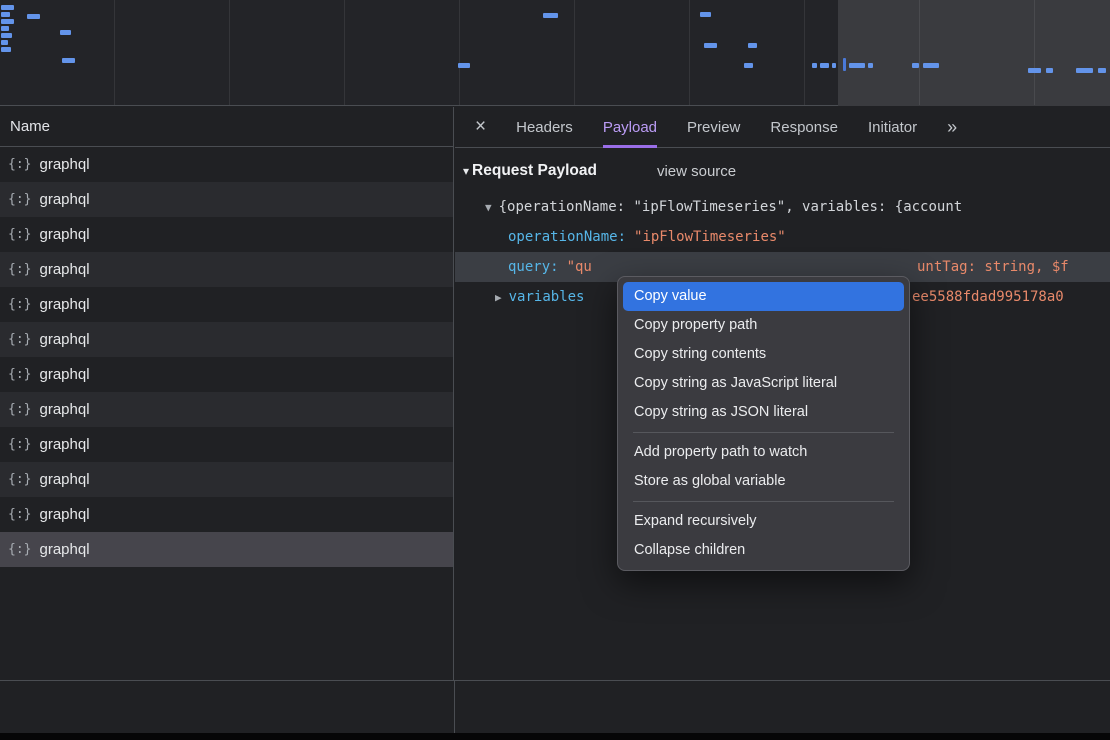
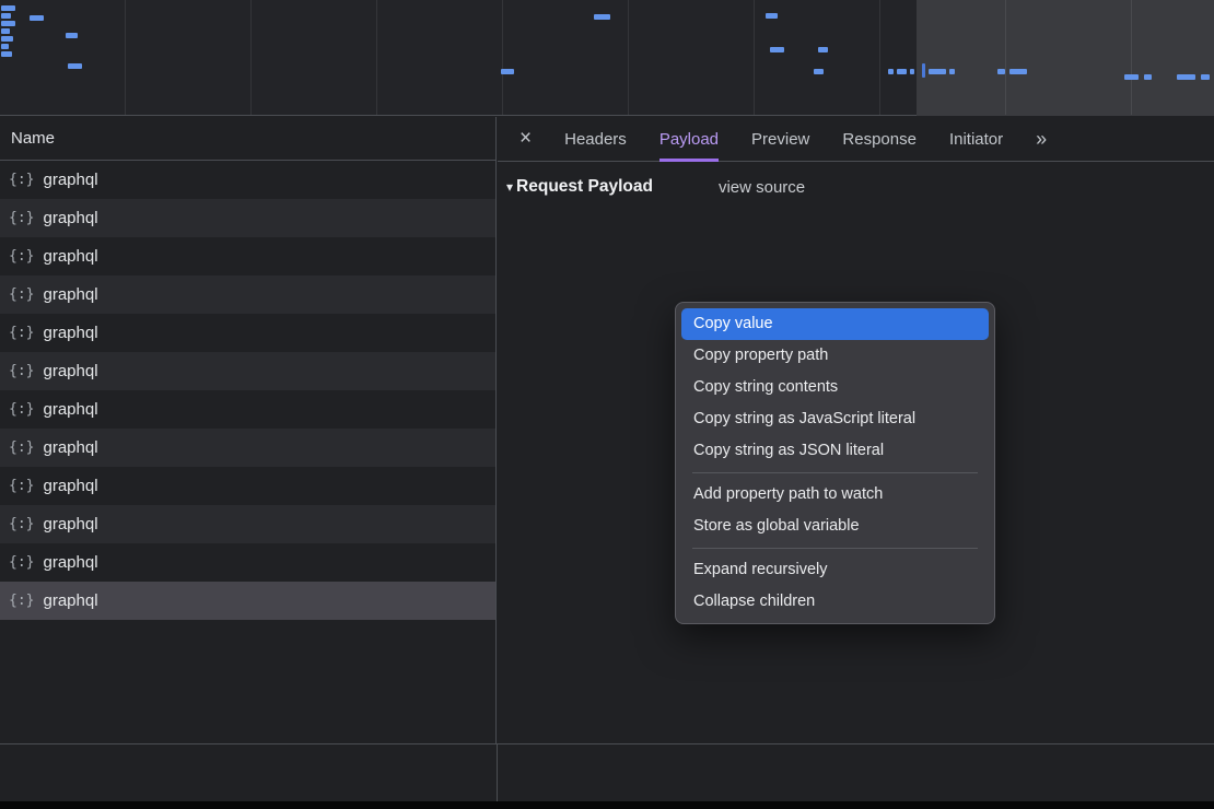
  Name
  {:}
  graphql
  {:}
  graphql
  {:}
  graphql
  {:}
  graphql
  {:}
  graphql
  {:}
  graphql
  {:}
  graphql
  {:}
  graphql
  {:}
  graphql
  {:}
  graphql
  {:}
  graphql
  {:}
  graphql
  ×
  Headers
  Payload
  Preview
  Response
  Initiator
  »
  ▾
  Request Payload
  view source
- ▼ {operationName: "ipFlowTimeseries", variables: {account
- operationName: "ipFlowTimeseries"
- query: "qu
- untTag: string, $f
- ▶ variables
- ee5588fdad995178a0
  Copy value
  Copy property path
  Copy string contents
  Copy string as JavaScript literal
  Copy string as JSON literal
  Add property path to watch
  Store as global variable
  Expand recursively
  Collapse children
